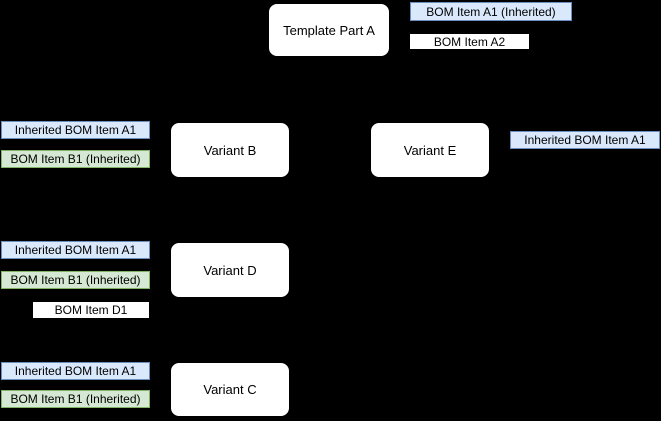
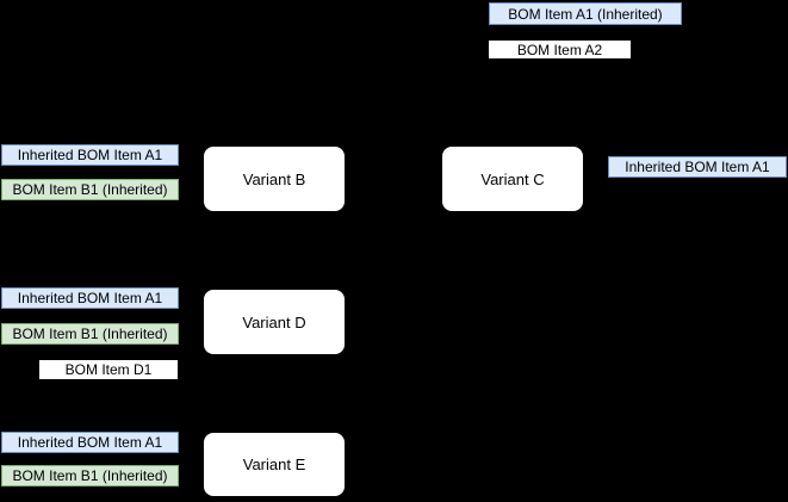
- Template Part A
  Variant B
- Variant E
+ Variant C
  Variant D
- Variant C
+ Variant E
  BOM Item A1 (Inherited)
  BOM Item A2
  Inherited BOM Item A1
  BOM Item B1 (Inherited)
  Inherited BOM Item A1
  Inherited BOM Item A1
  BOM Item B1 (Inherited)
  BOM Item D1
  Inherited BOM Item A1
  BOM Item B1 (Inherited)
